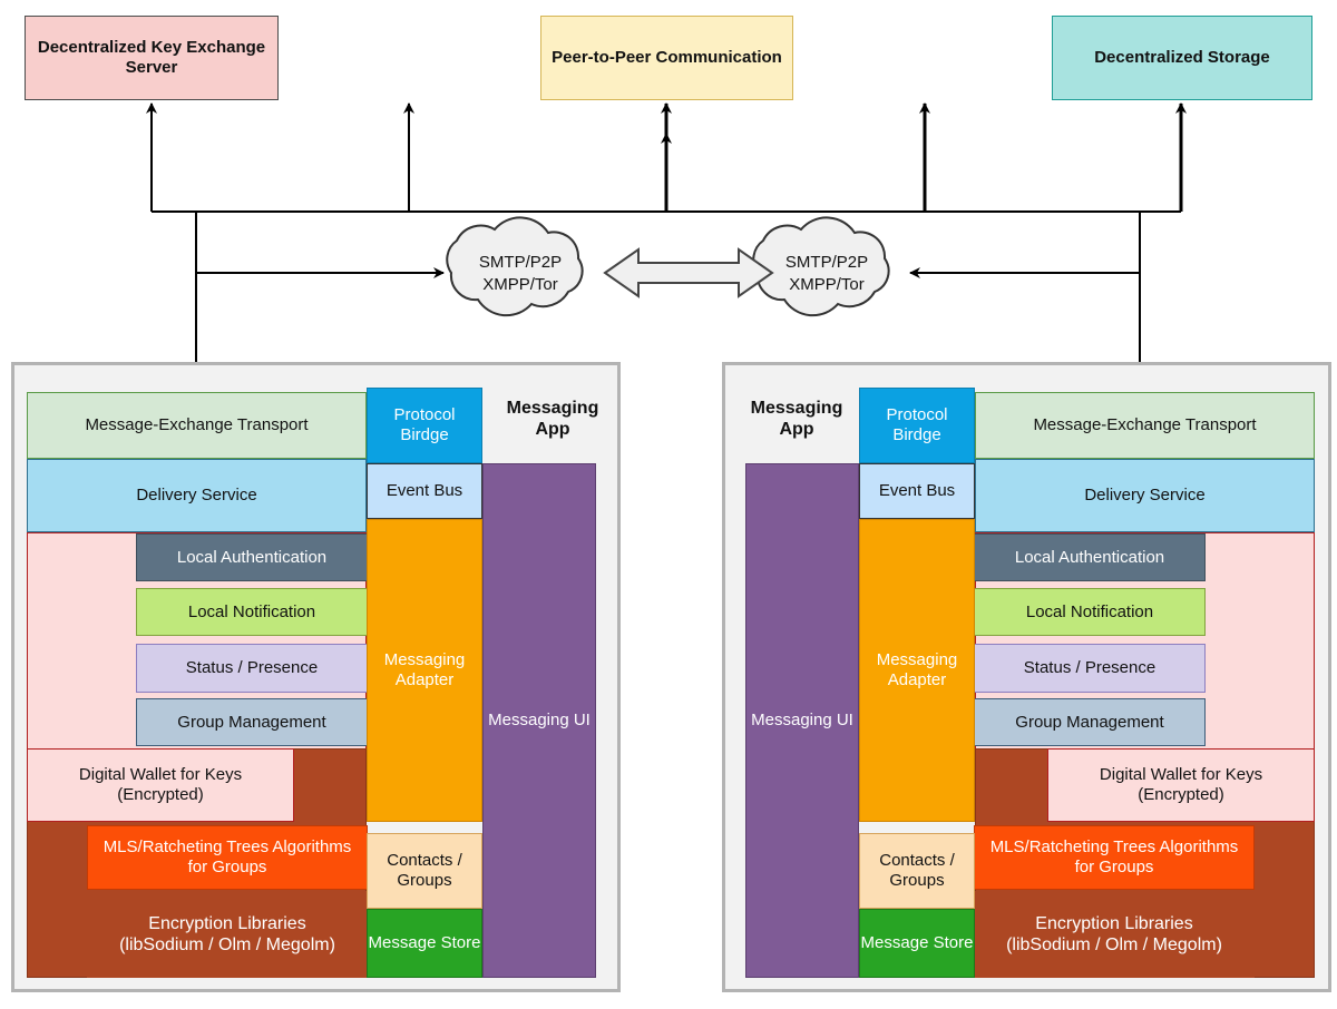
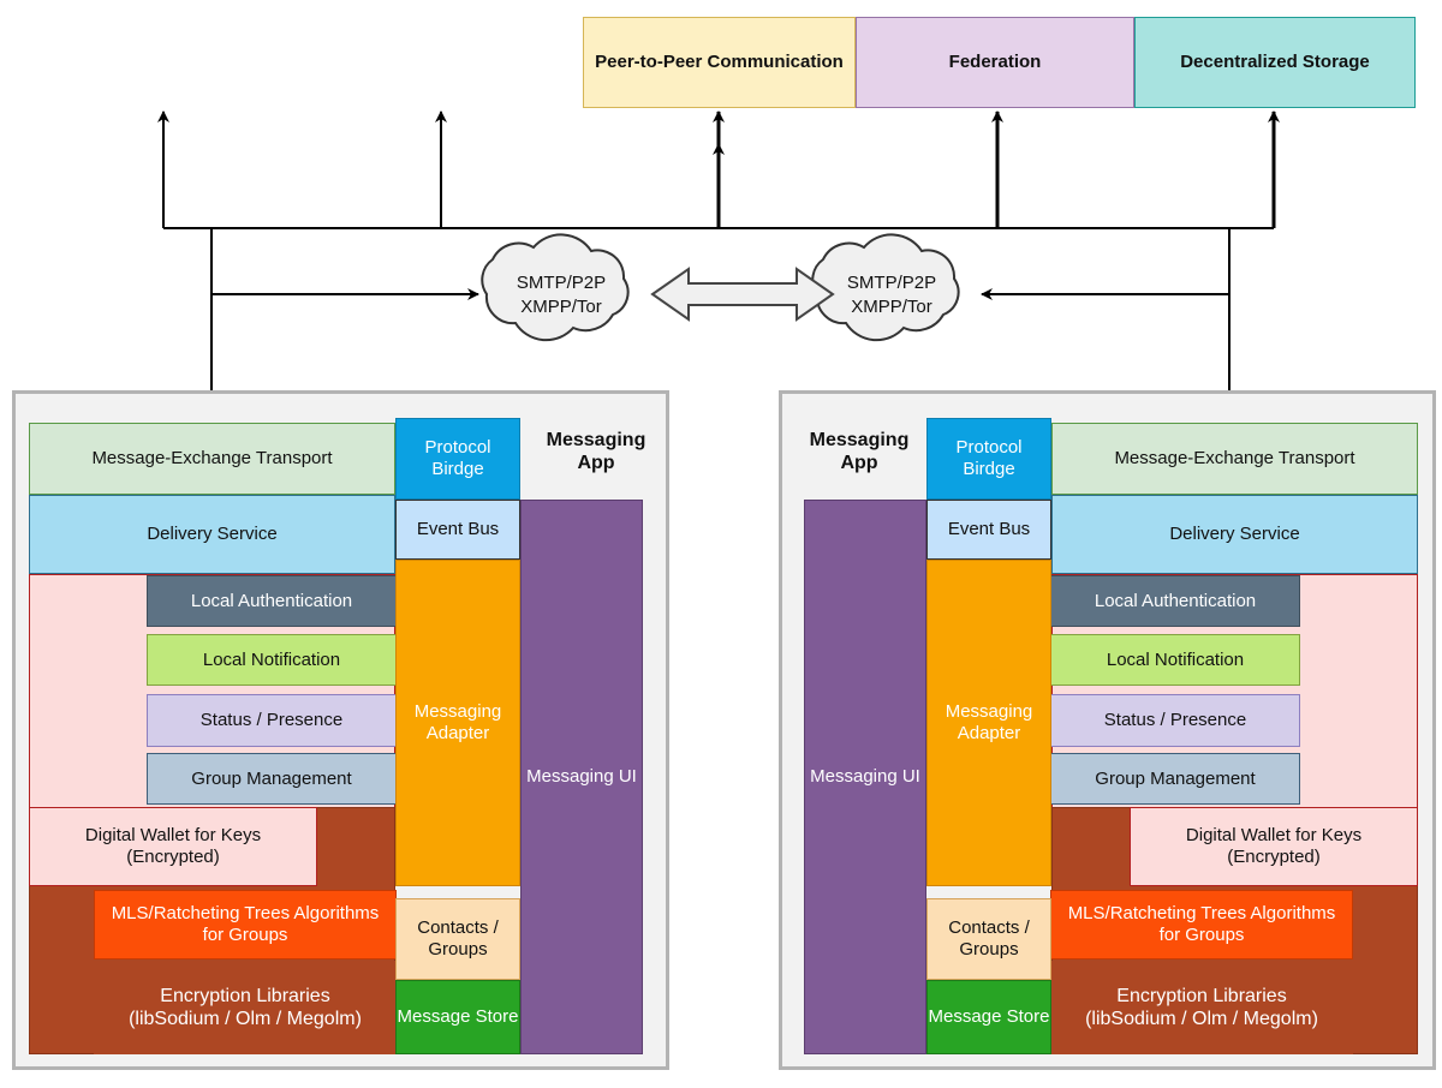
- Decentralized Key Exchange Server
  Peer-to-Peer Communication
+ Federation
  Decentralized Storage
  SMTP/P2P
  XMPP/Tor
  SMTP/P2P
  XMPP/Tor
  Messaging App
  Message-Exchange Transport
  Protocol Birdge
  Delivery Service
  Event Bus
  Digital Wallet for Keys
  (Encrypted)
  Local Authentication
  Local Notification
  Status / Presence
  Group Management
  MLS/Ratcheting Trees Algorithms
  for Groups
  Encryption Libraries
  (libSodium / Olm / Megolm)
  Messaging Adapter
  Contacts / Groups
  Message Store
  Messaging UI
  Messaging App
  Message-Exchange Transport
  Protocol Birdge
  Delivery Service
  Event Bus
  Digital Wallet for Keys
  (Encrypted)
  Local Authentication
  Local Notification
  Status / Presence
  Group Management
  MLS/Ratcheting Trees Algorithms
  for Groups
  Encryption Libraries
  (libSodium / Olm / Megolm)
  Messaging Adapter
  Contacts / Groups
  Message Store
  Messaging UI
